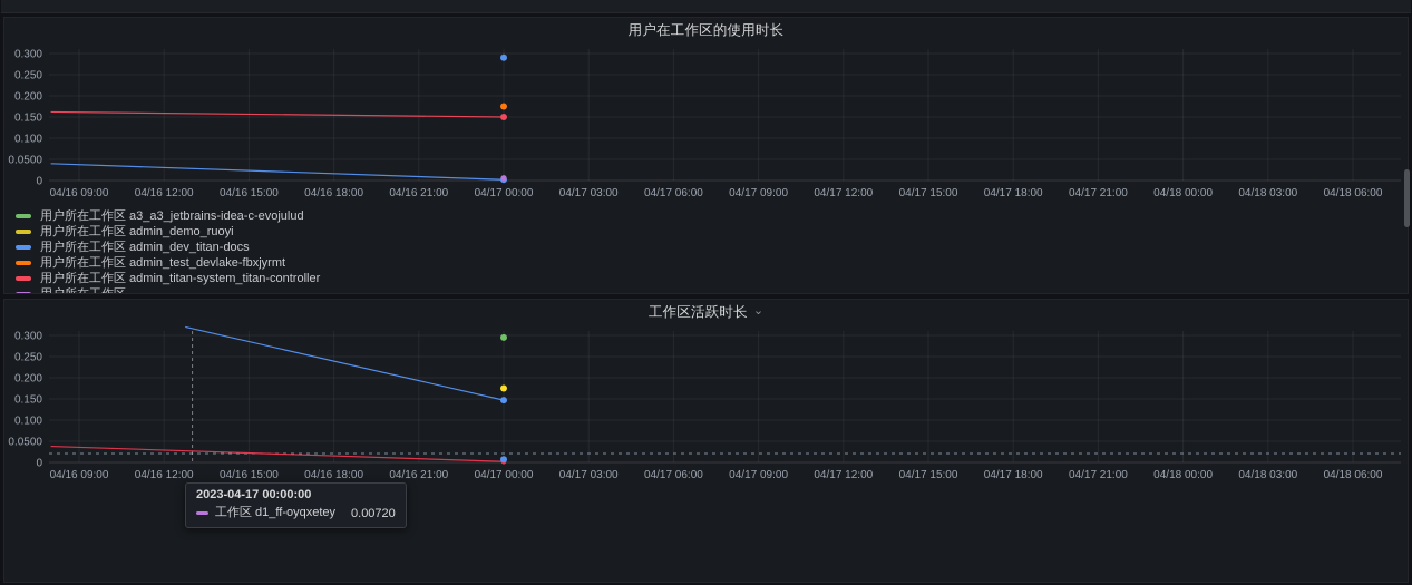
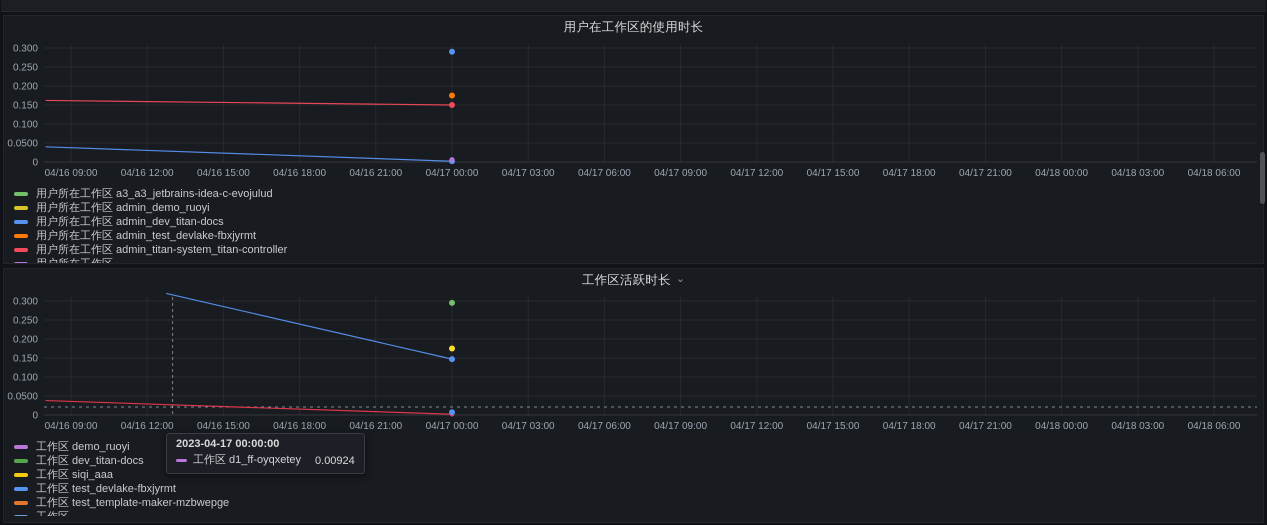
  用户在工作区的使用时长
  0
  0.0500
  0.100
  0.150
  0.200
  0.250
  0.300
  04/16 09:00
  04/16 12:00
  04/16 15:00
  04/16 18:00
  04/16 21:00
  04/17 00:00
  04/17 03:00
  04/17 06:00
  04/17 09:00
  04/17 12:00
  04/17 15:00
  04/17 18:00
  04/17 21:00
  04/18 00:00
  04/18 03:00
  04/18 06:00
  用户所在工作区 a3_a3_jetbrains-idea-c-evojulud
  用户所在工作区 admin_demo_ruoyi
  用户所在工作区 admin_dev_titan-docs
  用户所在工作区 admin_test_devlake-fbxjyrmt
  用户所在工作区 admin_titan-system_titan-controller
  工作区活跃时长
  ⌄
  0
  0.0500
  0.100
  0.150
  0.200
  0.250
  0.300
  04/16 09:00
  04/16 12:00
  04/16 15:00
  04/16 18:00
  04/16 21:00
  04/17 00:00
  04/17 03:00
  04/17 06:00
  04/17 09:00
  04/17 12:00
  04/17 15:00
  04/17 18:00
  04/17 21:00
  04/18 00:00
  04/18 03:00
  04/18 06:00
+ 工作区 demo_ruoyi
+ 工作区 dev_titan-docs
+ 工作区 siqi_aaa
+ 工作区 test_devlake-fbxjyrmt
+ 工作区 test_template-maker-mzbwepge
  2023-04-17 00:00:00
  工作区 d1_ff-oyqxetey
- 0.00720
+ 0.00924
